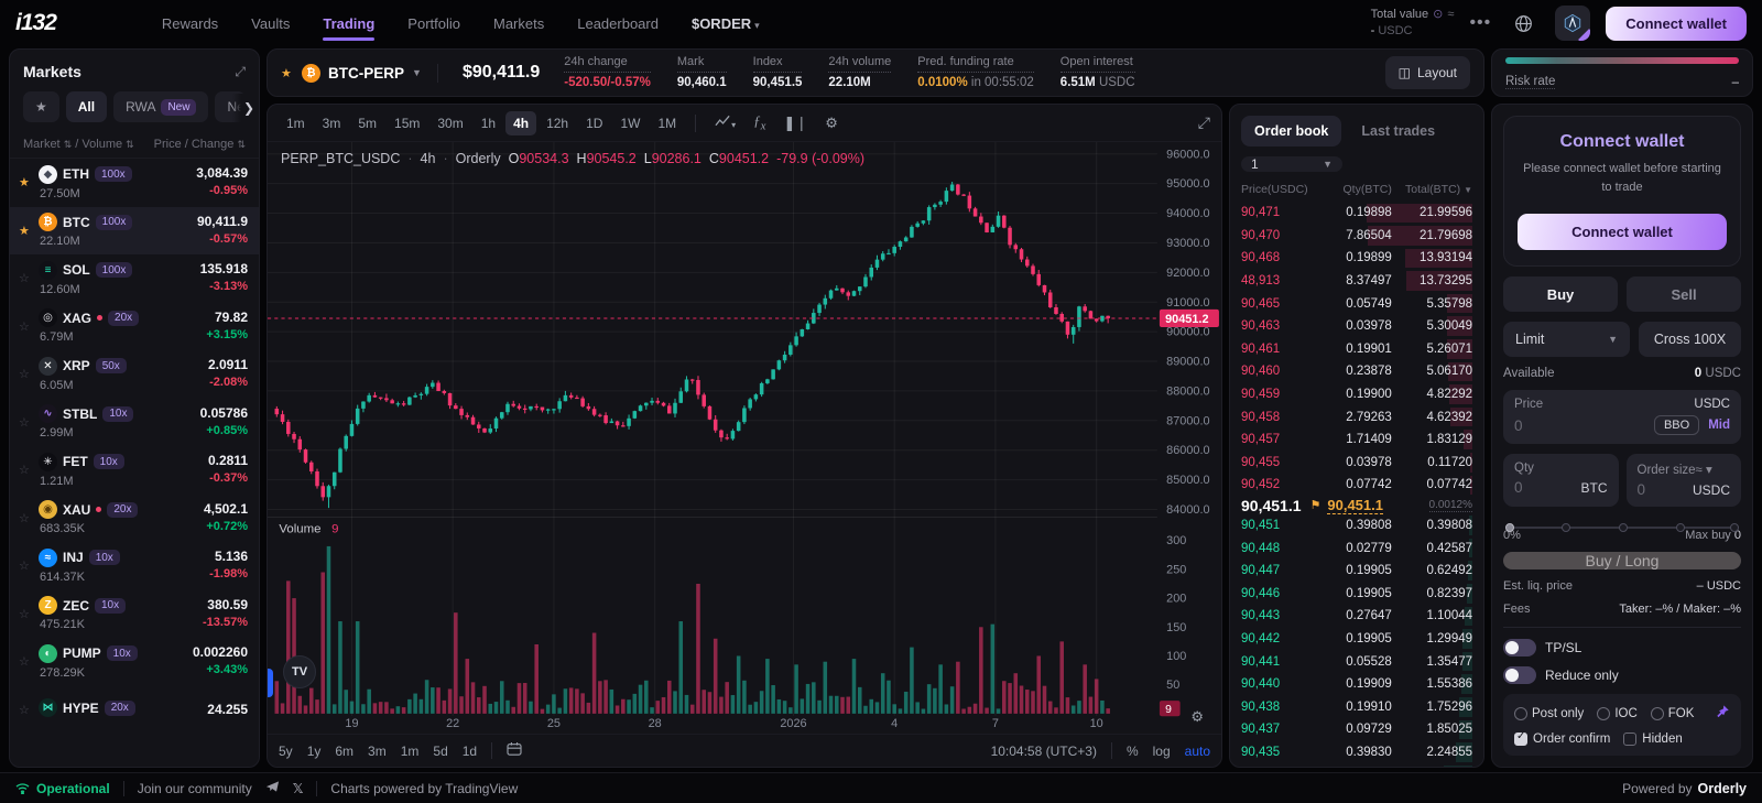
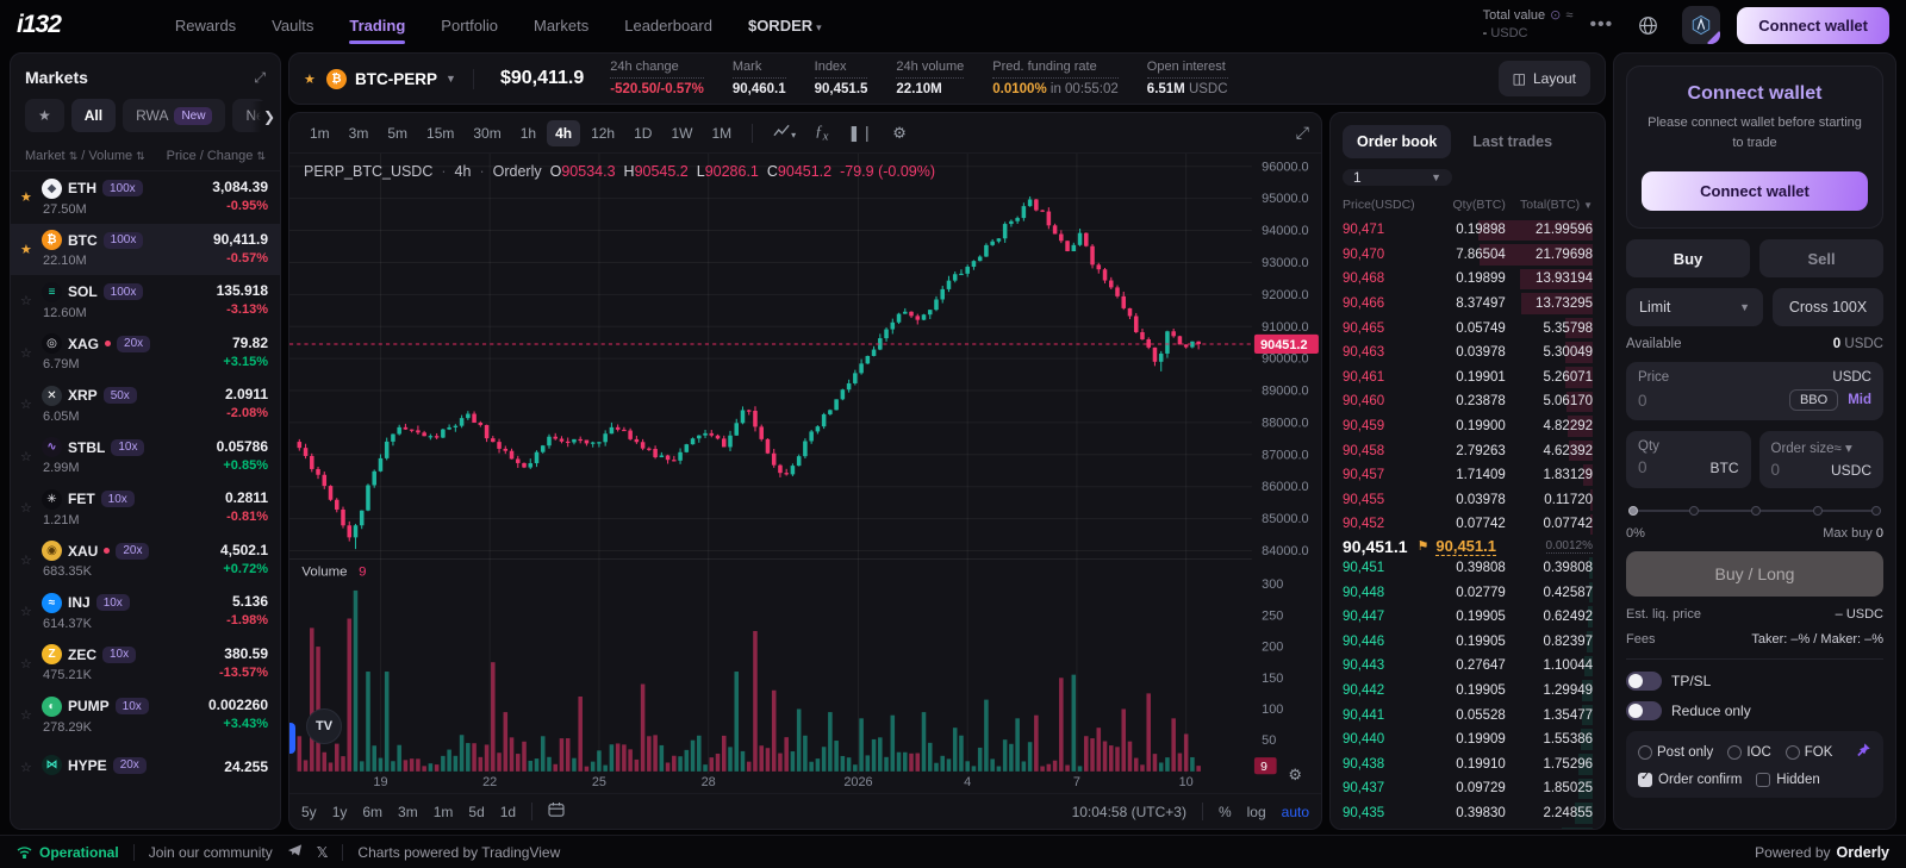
  i132
  Rewards
  Vaults
  Trading
  Portfolio
  Markets
  Leaderboard
  $ORDER ▾
  Total value
  ⊙
  ≈
  - USDC
  •••
  Connect wallet
  Markets
  ⤢
  ★
  All
  RWA
  New
  ❯
  Market ⇅ / Volume ⇅
  Price / Change ⇅
  ★
  ◆
  ETH
  100x
  27.50M
  3,084.39
  -0.95%
  ★
  ₿
  BTC
  100x
  22.10M
  90,411.9
  -0.57%
  ☆
  ≡
  SOL
  100x
  12.60M
  135.918
  -3.13%
  ☆
  ◎
  XAG
  20x
  6.79M
  79.82
  +3.15%
  ☆
  ✕
  XRP
  50x
  6.05M
  2.0911
  -2.08%
  ☆
  ∿
  STBL
  10x
  2.99M
  0.05786
  +0.85%
  ☆
  ✳
  FET
  10x
  1.21M
  0.2811
- -0.37%
+ -0.81%
  ☆
  ◉
  XAU
  20x
  683.35K
  4,502.1
  +0.72%
  ☆
  ≈
  INJ
  10x
  614.37K
  5.136
  -1.98%
  ☆
  Z
  ZEC
  10x
  475.21K
  380.59
  -13.57%
  ☆
  ◐
  PUMP
  10x
  278.29K
  0.002260
  +3.43%
  ☆
  ⋈
  HYPE
  20x
  24.255
  ★
  ₿
  BTC-PERP
  ▼
  $90,411.9
  24h change
  -520.50/-0.57%
  Mark
  90,460.1
  Index
  90,451.5
  24h volume
  22.10M
  Pred. funding rate
  0.0100% in 00:55:02
  Open interest
  6.51M USDC
  ◫
  Layout
  1m
  3m
  5m
  15m
  30m
  1h
  4h
  12h
  1D
  1W
  1M
  ▾
  ƒx
  ❚❘
  ⚙
  ⤢
  PERP_BTC_USDC
  ·
  4h
  ·
  Orderly
  O90534.3
  H90545.2
  L90286.1
  C90451.2
  -79.9 (-0.09%)
  96000.0
  95000.0
  94000.0
  93000.0
  92000.0
  91000.0
  90000.0
  89000.0
  88000.0
  87000.0
  86000.0
  85000.0
  84000.0
  300
  250
  200
  150
  100
  50
  19
  22
  25
  28
  2026
  4
  7
  10
  90451.2
  Volume
  9
  9
  TV
  ⚙
  5y
  1y
  6m
  3m
  1m
  5d
  1d
  10:04:58 (UTC+3)
  %
  log
  auto
  Order book
  Last trades
  1
  ▼
  Price(USDC)
  Qty(BTC)
  Total(BTC) ▼
  90,471
  0.19898
  21.99596
  90,470
  7.86504
  21.79698
  90,468
  0.19899
  13.93194
- 48,913
+ 90,466
  8.37497
  13.73295
  90,465
  0.05749
  5.35798
  90,463
  0.03978
  5.30049
  90,461
  0.19901
  5.26071
  90,460
  0.23878
  5.06170
  90,459
  0.19900
  4.82292
  90,458
  2.79263
  4.62392
  90,457
  1.71409
  1.83129
  90,455
  0.03978
  0.11720
  90,452
  0.07742
  0.07742
  90,451.1
  ⚑
  90,451.1
  0.0012%
  90,451
  0.39808
  0.39808
  90,448
  0.02779
  0.42587
  90,447
  0.19905
  0.62492
  90,446
  0.19905
  0.82397
  90,443
  0.27647
  1.10044
  90,442
  0.19905
  1.29949
  90,441
  0.05528
  1.35477
  90,440
  0.19909
  1.55386
  90,438
  0.19910
  1.75296
  90,437
  0.09729
  1.85025
  90,435
  0.39830
  2.24855
- Risk rate
- –
  Connect wallet
  Please connect wallet before starting to trade
  Connect wallet
  Buy
  Sell
  Limit
  ▼
  Cross 100X
  Available
  0 USDC
  Price
  USDC
  0
  BBO
  Mid
  Qty
  0
  BTC
  Order size≈ ▾
  0
  USDC
  0%
  Max buy 0
  Buy / Long
  Est. liq. price
  – USDC
  Fees
  Taker: –% / Maker: –%
  TP/SL
  Reduce only
  Post only
  IOC
  FOK
  Order confirm
  Hidden
  Operational
  Join our community
  𝕏
  Charts powered by TradingView
  Powered by
  Orderly
